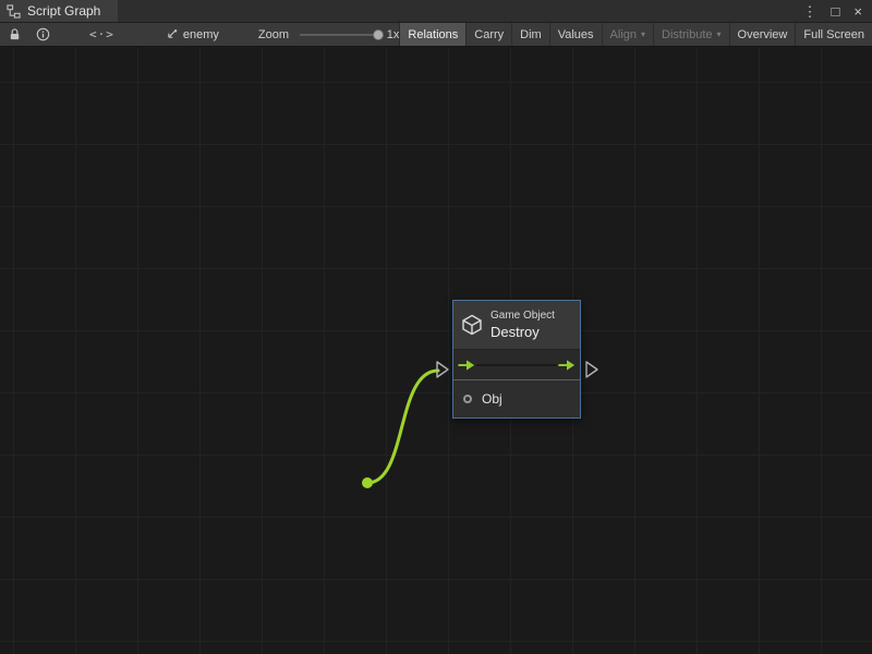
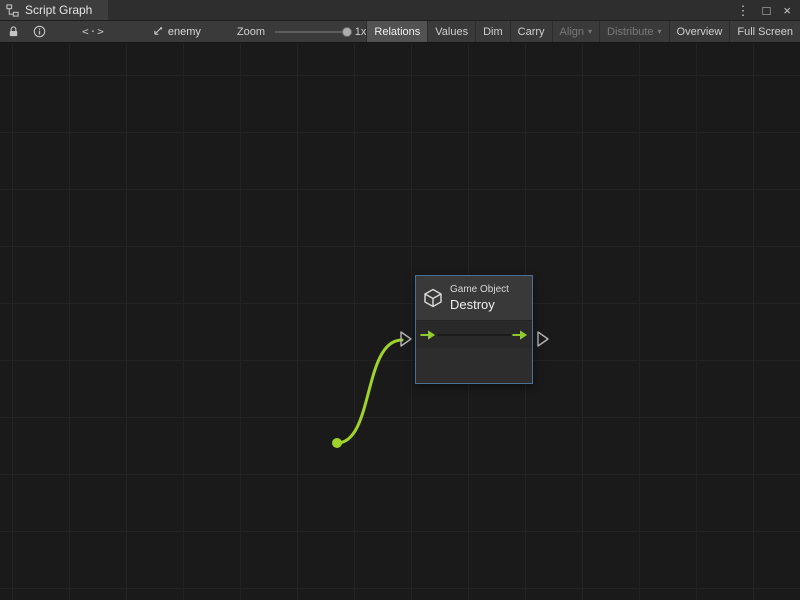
  Script Graph
  ⋮
  □
  ×
  <·>
  enemy
  Zoom
  1x
  Relations
- Carry
+ Values
  Dim
- Values
+ Carry
  Align
  ▾
  Distribute
  ▾
  Overview
  Full Screen
  Game Object
  Destroy
- Obj
